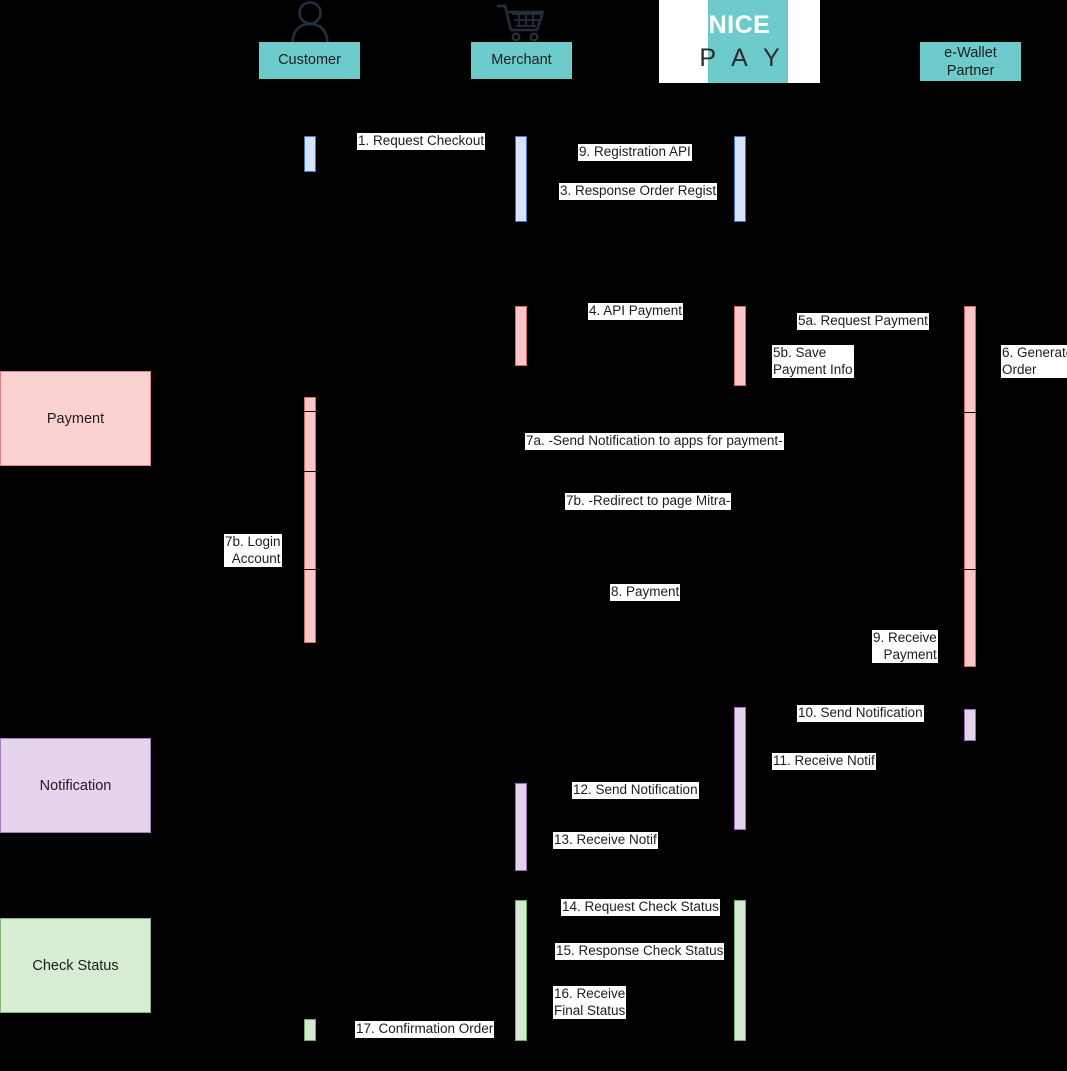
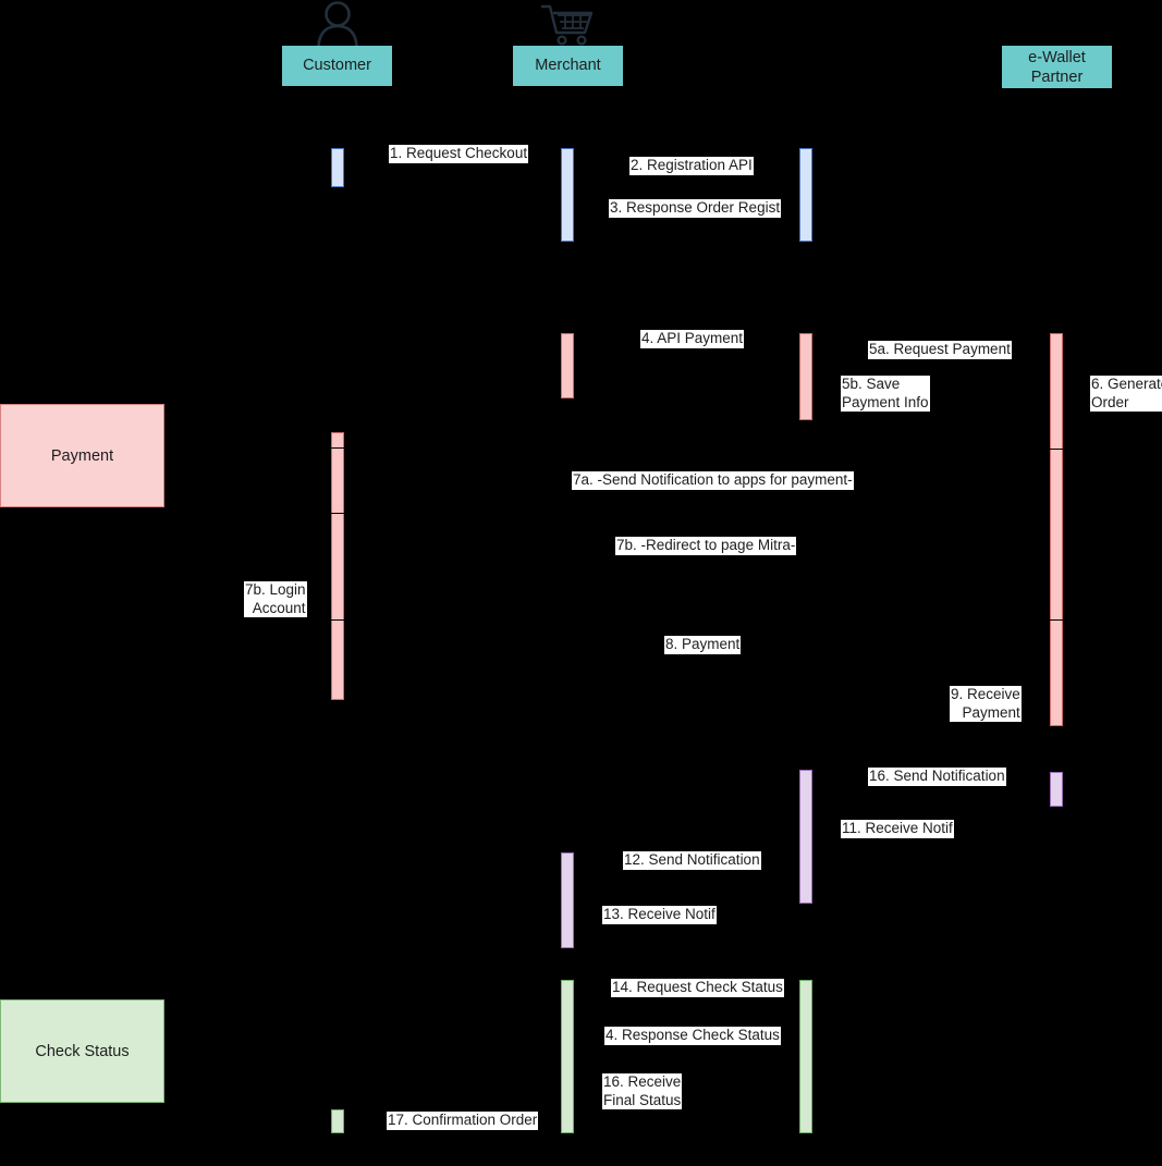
- NICE
- P A Y
  Customer
  Merchant
  e-Wallet
  Partner
  Payment
- Notification
  Check Status
  1. Request Checkout
- 9. Registration API
+ 2. Registration API
  3. Response Order Regist
  4. API Payment
  5a. Request Payment
  5b. Save
  Payment Info
  6. Generat
  Order
  7a. -Send Notification to apps for payment-
  7b. -Redirect to page Mitra-
  7b. Login
  Account
  8. Payment
  9. Receive
  Payment
- 10. Send Notification
+ 16. Send Notification
  11. Receive Notif
  12. Send Notification
  13. Receive Notif
  14. Request Check Status
- 15. Response Check Status
+ 4. Response Check Status
  16. Receive
  Final Status
  17. Confirmation Order
